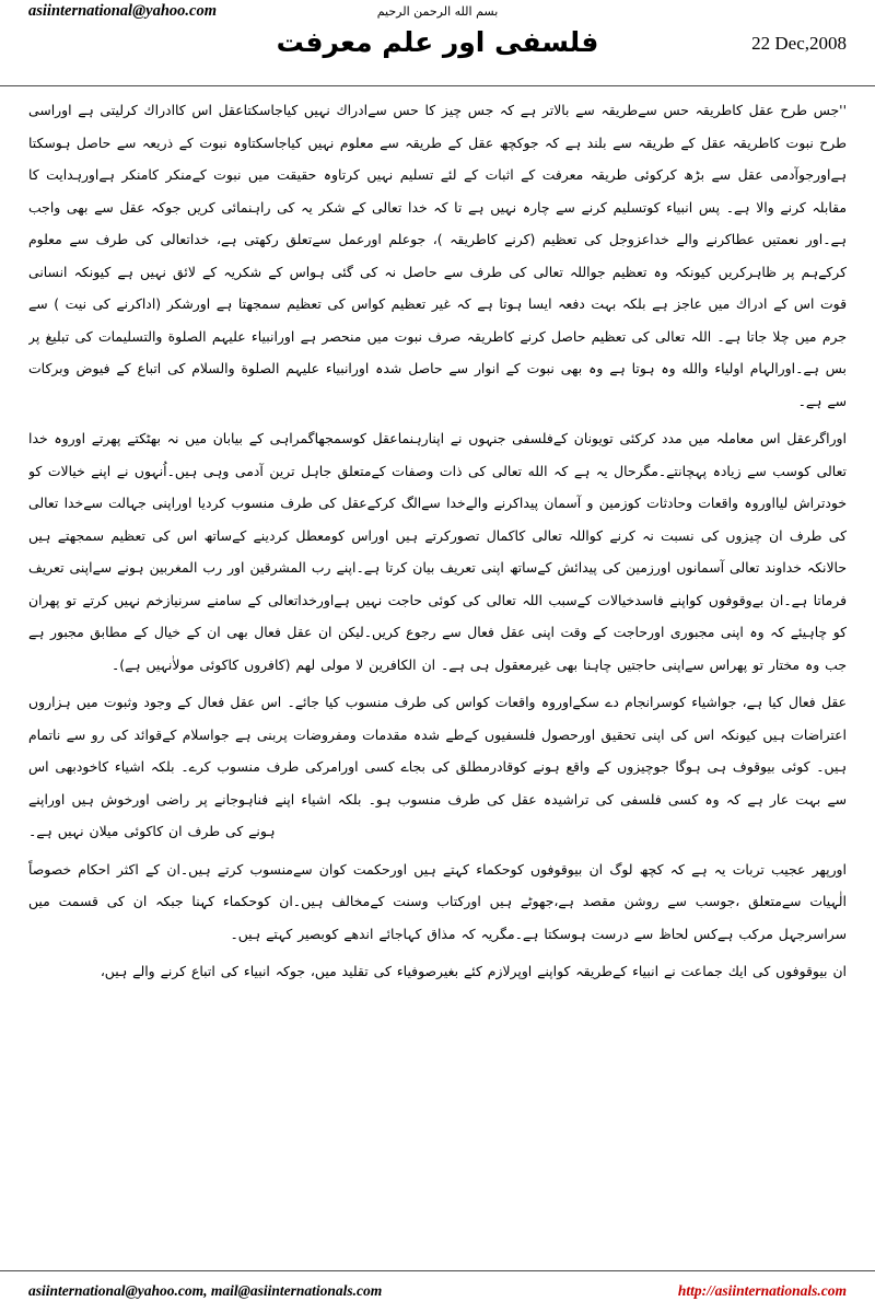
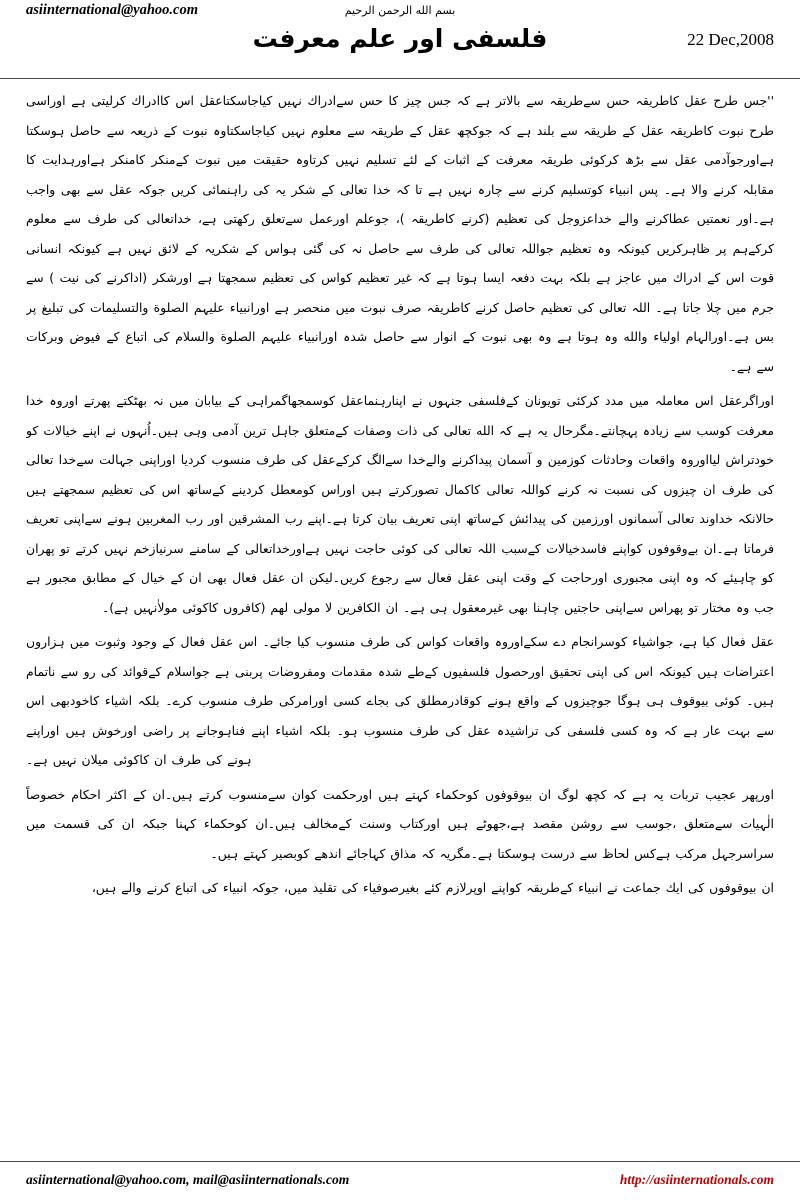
  asiinternational@yahoo.com
  بسم الله الرحمن الرحيم
  فلسفى اور علم معرفت
  22 Dec,2008
  ''جس طرح عقل كاطريقہ حس سےطريقہ سے بالاتر ہے كہ جس چيز كا حس سےادراك نہيں كياجاسكتاعقل اس كاادراك كرليتى ہے اوراسى طرح نبوت كاطريقہ عقل كے طريقہ سے بلند ہے كہ جوكچھ عقل كے طريقہ سے معلوم نہيں كياجاسكتاوہ نبوت كے ذريعہ سے حاصل ہوسكتا ہےاورجوآدمى عقل سے بڑھ كركوئى طريقہ معرفت كے اثبات كے لئے تسليم نہيں كرتاوہ حقيقت ميں نبوت كےمنكر كامنكر ہےاورہدايت كا مقابلہ كرنے والا ہے۔ پس انبياء كوتسليم كرنے سے چارہ نہيں ہے تا كہ خدا تعالى كے شكر يہ كى راہنمائى كريں جوكہ عقل سے بھى واجب ہے۔اور نعمتيں عطاكرنے والے خداعزوجل كى تعظيم (كرنے كاطريقہ )، جوعلم اورعمل سےتعلق ركھتى ہے، خداتعالى كى طرف سے معلوم كركےہم پر ظاہركريں كيونكہ وہ تعظيم جواللہ تعالى كى طرف سے حاصل نہ كى گئى ہواس كے شكريہ كے لائق نہيں ہے كيونكہ انسانى قوت اس كے ادراك ميں عاجز ہے بلكہ بہت دفعہ ايسا ہوتا ہے كہ غير تعظيم كواس كى تعظيم سمجھتا ہے اورشكر (اداكرنے كى نيت ) سے جرم ميں چلا جاتا ہے۔ اللہ تعالى كى تعظيم حاصل كرنے كاطريقہ صرف نبوت ميں منحصر ہے اورانبياء عليہم الصلوة والتسليمات كى تبليغ پر بس ہے۔اورالہام اولياء والله وہ ہوتا ہے وہ بھى نبوت كے انوار سے حاصل شدہ اورانبياء عليہم الصلوة والسلام كى اتباع كے فيوض وبركات سے ہے۔
- اوراگرعقل اس معاملہ ميں مدد كركئى تويونان كےفلسفى جنہوں نے اپنارہنماعقل كوسمجھاگمراہى كے بيابان ميں نہ بھٹكتے پھرتے اوروہ خدا تعالى كوسب سے زيادہ پہچانتے۔مگرحال يہ ہے كہ الله تعالى كى ذات وصفات كےمتعلق جاہل ترين آدمى وہى ہيں۔اُنہوں نے اپنے خيالات كو خودتراش ليااوروہ واقعات وحادثات كوزمين و آسمان پيداكرنے والےخدا سےالگ كركےعقل كى طرف منسوب كرديا اوراپنى جہالت سےخدا تعالى كى طرف ان چيزوں كى نسبت نہ كرنے كواللہ تعالى كاكمال تصوركرتے ہيں اوراس كومعطل كردينے كےساتھ اس كى تعظيم سمجھتے ہيں حالانكہ خداوند تعالى آسمانوں اورزمين كى پيدائش كےساتھ اپنى تعريف بيان كرتا ہے۔اپنے رب المشرقين اور رب المغربين ہونے سےاپنى تعريف فرماتا ہے۔ان بےوقوفوں كواپنے فاسدخيالات كےسبب اللہ تعالى كى كوئى حاجت نہيں ہےاورخداتعالى كے سامنے سرنيازخم نہيں كرتے تو پھران كو چاہيئے كہ وہ اپنى مجبورى اورحاجت كے وقت اپنى عقل فعال سے رجوع كريں۔ليكن ان عقل فعال بھى ان كے خيال كے مطابق مجبور ہے جب وہ مختار تو پھراس سےاپنى حاجتيں چاہنا بھى غيرمعقول ہى ہے۔ ان الكافرين لا مولى لهم (كافروں كاكوئى مولاٰنہيں ہے)۔
+ اوراگرعقل اس معاملہ ميں مدد كركئى تويونان كےفلسفى جنہوں نے اپنارہنماعقل كوسمجھاگمراہى كے بيابان ميں نہ بھٹكتے پھرتے اوروہ خدا معرفت كوسب سے زيادہ پہچانتے۔مگرحال يہ ہے كہ الله تعالى كى ذات وصفات كےمتعلق جاہل ترين آدمى وہى ہيں۔اُنہوں نے اپنے خيالات كو خودتراش ليااوروہ واقعات وحادثات كوزمين و آسمان پيداكرنے والےخدا سےالگ كركےعقل كى طرف منسوب كرديا اوراپنى جہالت سےخدا تعالى كى طرف ان چيزوں كى نسبت نہ كرنے كواللہ تعالى كاكمال تصوركرتے ہيں اوراس كومعطل كردينے كےساتھ اس كى تعظيم سمجھتے ہيں حالانكہ خداوند تعالى آسمانوں اورزمين كى پيدائش كےساتھ اپنى تعريف بيان كرتا ہے۔اپنے رب المشرقين اور رب المغربين ہونے سےاپنى تعريف فرماتا ہے۔ان بےوقوفوں كواپنے فاسدخيالات كےسبب اللہ تعالى كى كوئى حاجت نہيں ہےاورخداتعالى كے سامنے سرنيازخم نہيں كرتے تو پھران كو چاہيئے كہ وہ اپنى مجبورى اورحاجت كے وقت اپنى عقل فعال سے رجوع كريں۔ليكن ان عقل فعال بھى ان كے خيال كے مطابق مجبور ہے جب وہ مختار تو پھراس سےاپنى حاجتيں چاہنا بھى غيرمعقول ہى ہے۔ ان الكافرين لا مولى لهم (كافروں كاكوئى مولاٰنہيں ہے)۔
  عقل فعال كيا ہے، جواشياء كوسرانجام دے سكےاوروہ واقعات كواس كى طرف منسوب كيا جائے۔ اس عقل فعال كے وجود وثبوت ميں ہزاروں اعتراضات ہيں كيونكہ اس كى اپنى تحقيق اورحصول فلسفيوں كےطے شدہ مقدمات ومفروضات پربنى ہے جواسلام كےقوائد كى رو سے ناتمام ہيں۔ كوئى بيوقوف ہى ہوگا جوچيزوں كے واقع ہونے كوقادرمطلق كى بجاے كسى اورامركى طرف منسوب كرے۔ بلكہ اشياء كاخودبھى اس سے بہت عار ہے كہ وہ كسى فلسفى كى تراشيدہ عقل كى طرف منسوب ہو۔ بلكہ اشياء اپنے فناہوجانے پر راضى اورخوش ہيں اوراپنے ہونے كى طرف ان كاكوئى ميلان نہيں ہے۔
  اورپھر عجيب تربات يہ ہے كہ كچھ لوگ ان بيوقوفوں كوحكماء كہتے ہيں اورحكمت كوان سےمنسوب كرتے ہيں۔ان كے اكثر احكام خصوصاً الٰہيات سےمتعلق ،جوسب سے روشن مقصد ہے،جھوٹے ہيں اوركتاب وسنت كےمخالف ہيں۔ان كوحكماء كہنا جبكہ ان كى قسمت ميں سراسرجہل مركب ہےكس لحاظ سے درست ہوسكتا ہے۔مگريہ كہ مذاق كہاجائے اندھے كوبصير كہتے ہيں۔
  ان بيوقوفوں كى ايك جماعت نے انبياء كےطريقہ كواپنے اوپرلازم كئے بغيرصوفياء كى تقليد ميں، جوكہ انبياء كى اتباع كرنے والے ہيں،
  asiinternational@yahoo.com, mail@asiinternationals.com
  http://asiinternationals.com
